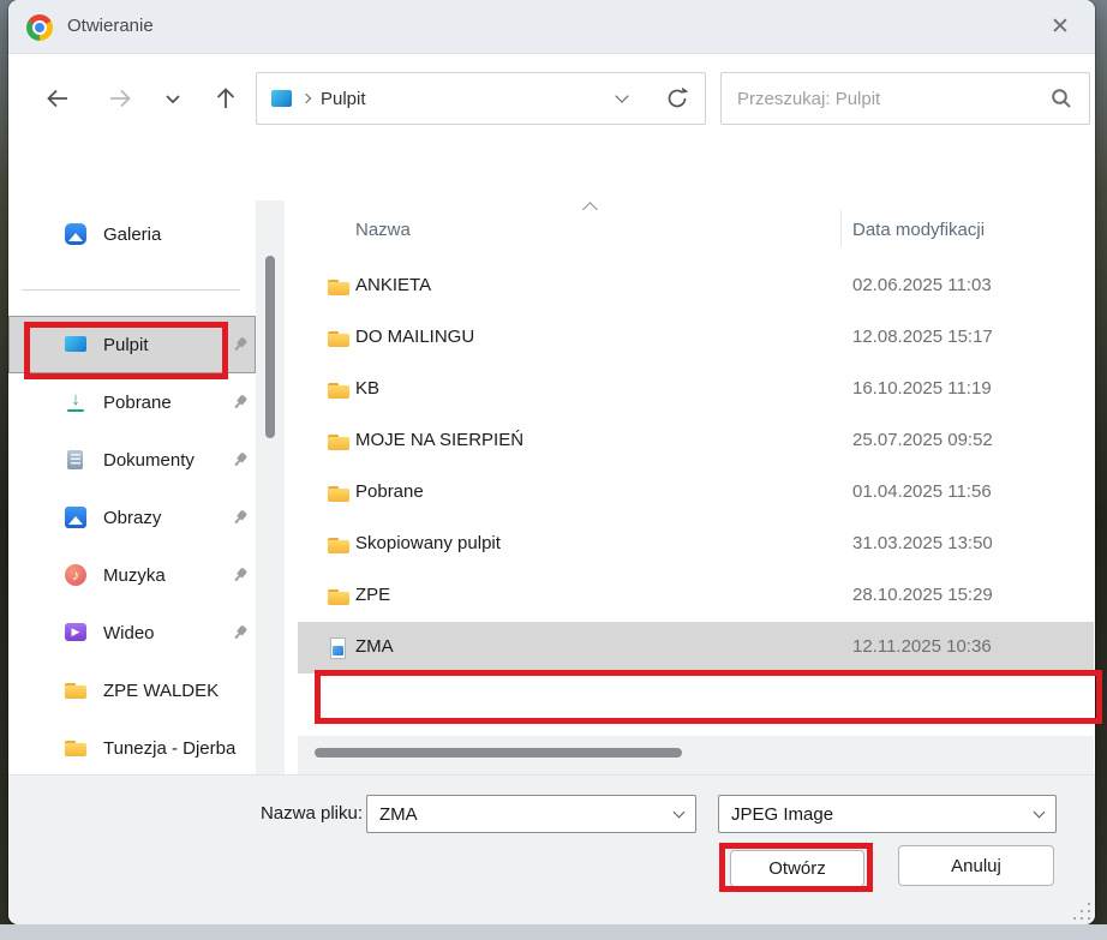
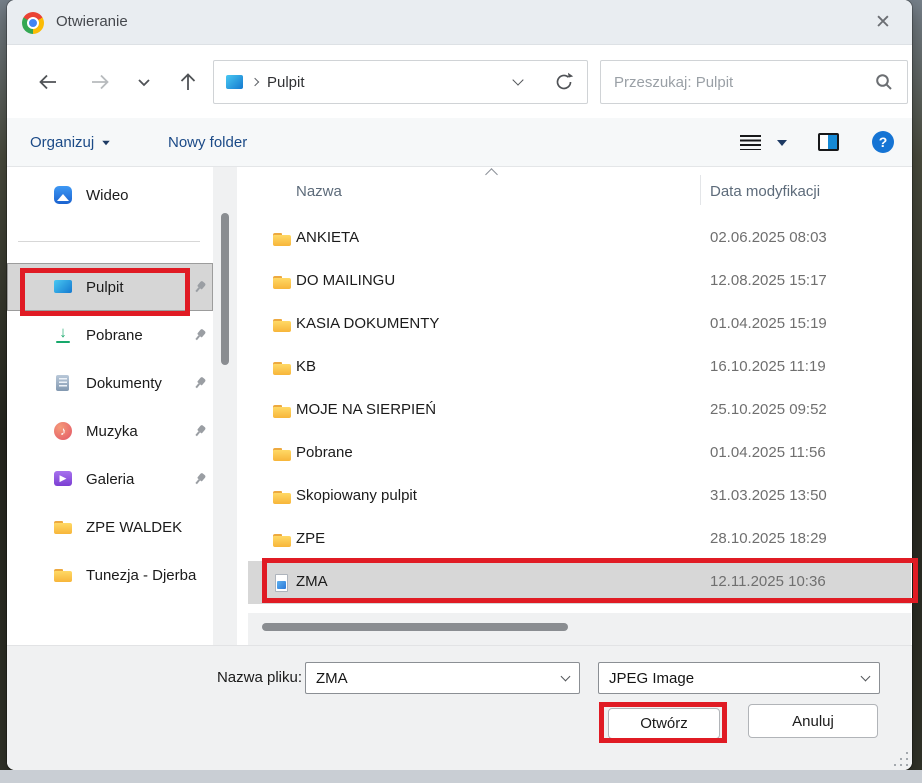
  Otwieranie
  ✕
  Pulpit
  Przeszukaj: Pulpit
+ Organizuj
+ Nowy folder
+ ?
- Galeria
+ Wideo
  Pulpit
  Pobrane
  Dokumenty
- Obrazy
  Muzyka
- Wideo
+ Galeria
  ZPE WALDEK
  Tunezja - Djerba
  Nazwa
  Data modyfikacji
  ANKIETA
- 02.06.2025 11:03
+ 02.06.2025 08:03
  DO MAILINGU
  12.08.2025 15:17
+ KASIA DOKUMENTY
+ 01.04.2025 15:19
  KB
  16.10.2025 11:19
  MOJE NA SIERPIEŃ
- 25.07.2025 09:52
+ 25.10.2025 09:52
  Pobrane
  01.04.2025 11:56
  Skopiowany pulpit
  31.03.2025 13:50
  ZPE
- 28.10.2025 15:29
+ 28.10.2025 18:29
  ZMA
  12.11.2025 10:36
  Nazwa pliku:
  ZMA
  JPEG Image
  Otwórz
  Anuluj
